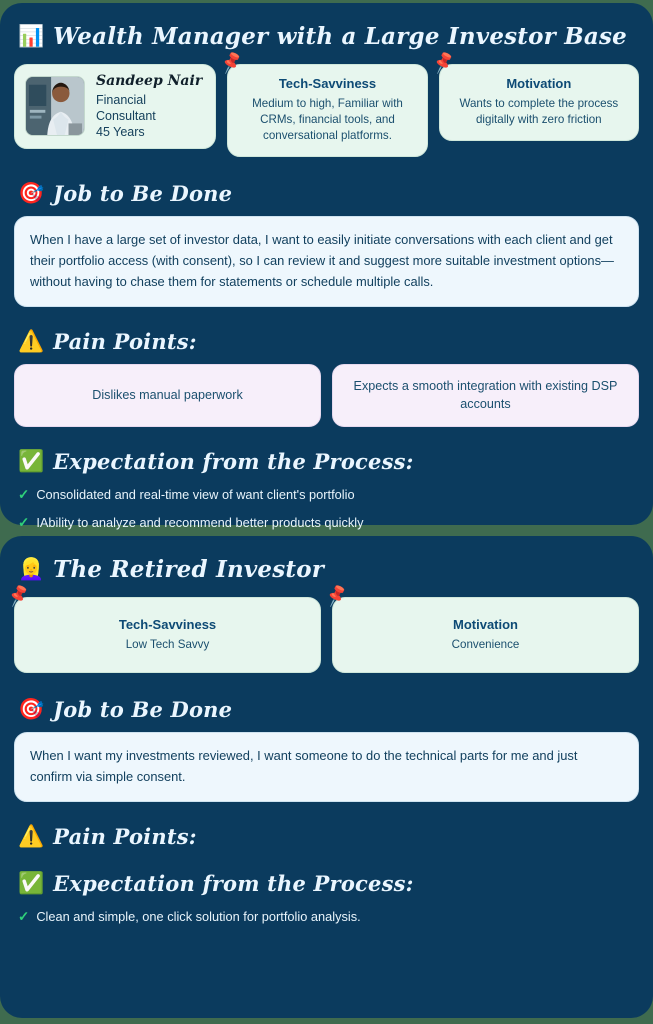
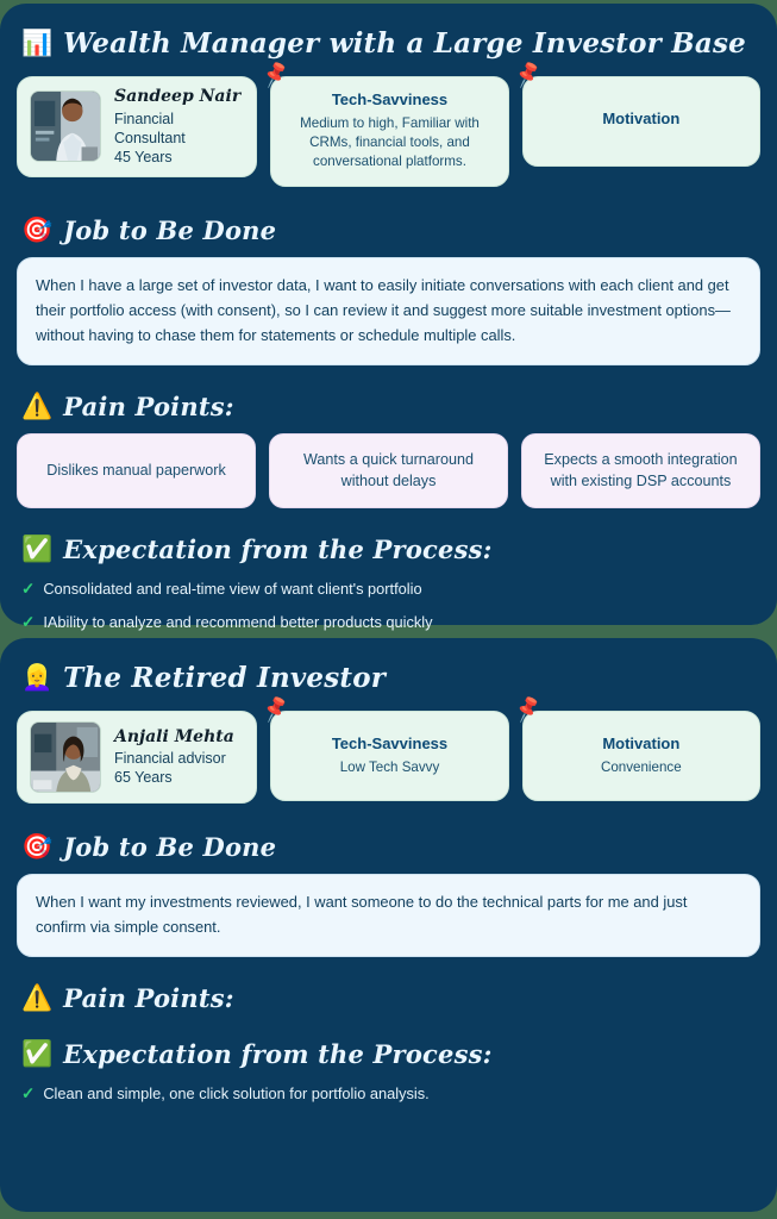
  📊
  Wealth Manager with a Large Investor Base
  Sandeep Nair
  Financial Consultant
  45 Years
  Tech-Savviness
  Medium to high, Familiar with CRMs, financial tools, and conversational platforms.
  Motivation
- Wants to complete the process digitally with zero friction
  🎯
  Job to Be Done
  When I have a large set of investor data, I want to easily initiate conversations with each client and get their portfolio access (with consent), so I can review it and suggest more suitable investment options—without having to chase them for statements or schedule multiple calls.
  ⚠️
  Pain Points:
  Dislikes manual paperwork
+ Wants a quick turnaround without delays
  Expects a smooth integration with existing DSP accounts
  ✅
  Expectation from the Process:
  ✓
  Consolidated and real-time view of want client's portfolio
  ✓
  IAbility to analyze and recommend better products quickly
  👱‍♀️
  The Retired Investor
+ Anjali Mehta
+ Financial advisor
+ 65 Years
  Tech-Savviness
  Low Tech Savvy
  Motivation
  Convenience
  🎯
  Job to Be Done
  When I want my investments reviewed, I want someone to do the technical parts for me and just confirm via simple consent.
  ⚠️
  Pain Points:
  ✅
  Expectation from the Process:
  ✓
  Clean and simple, one click solution for portfolio analysis.
